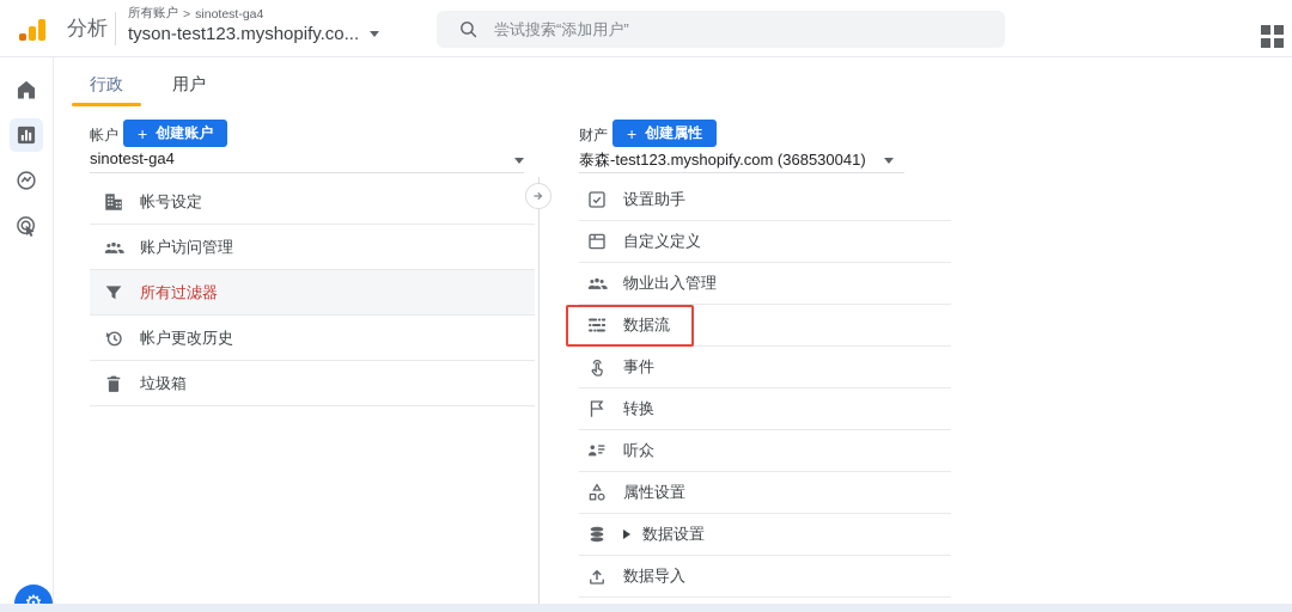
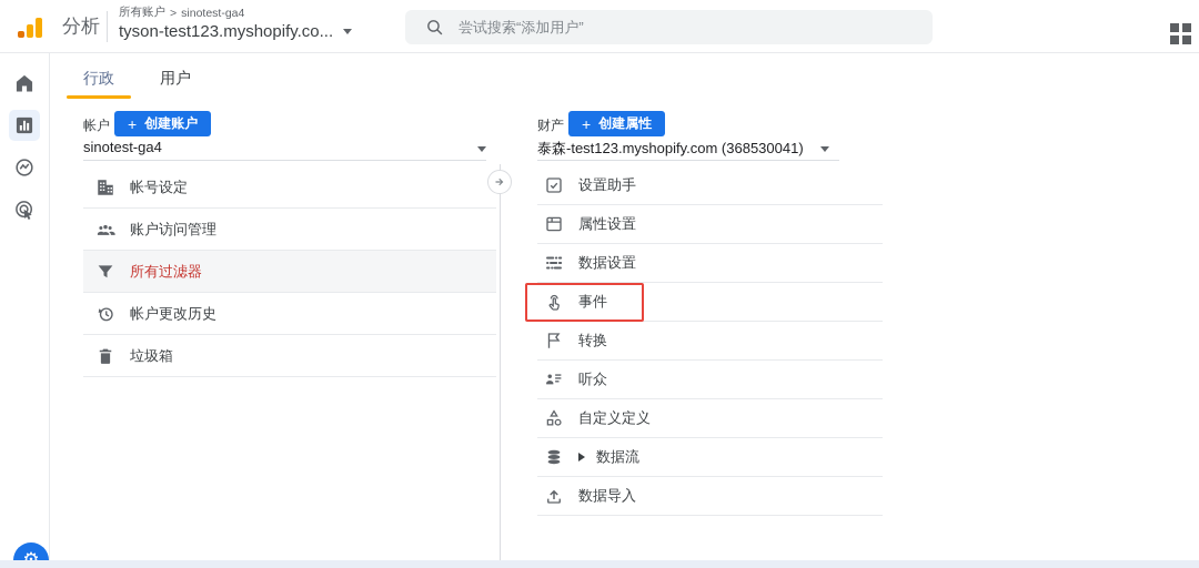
  分析
  所有账户
  >
  sinotest-ga4
  tyson-test123.myshopify.co...
  尝试搜索“添加用户”
  行政
  用户
  帐户
  +
  创建账户
  sinotest-ga4
  帐号设定
  账户访问管理
  所有过滤器
  帐户更改历史
  垃圾箱
  财产
  +
  创建属性
  泰森-test123.myshopify.com (368530041)
  设置助手
- 自定义定义
+ 属性设置
- 物业出入管理
- 数据流
+ 数据设置
  事件
  转换
  听众
- 属性设置
+ 自定义定义
- 数据设置
+ 数据流
  数据导入
